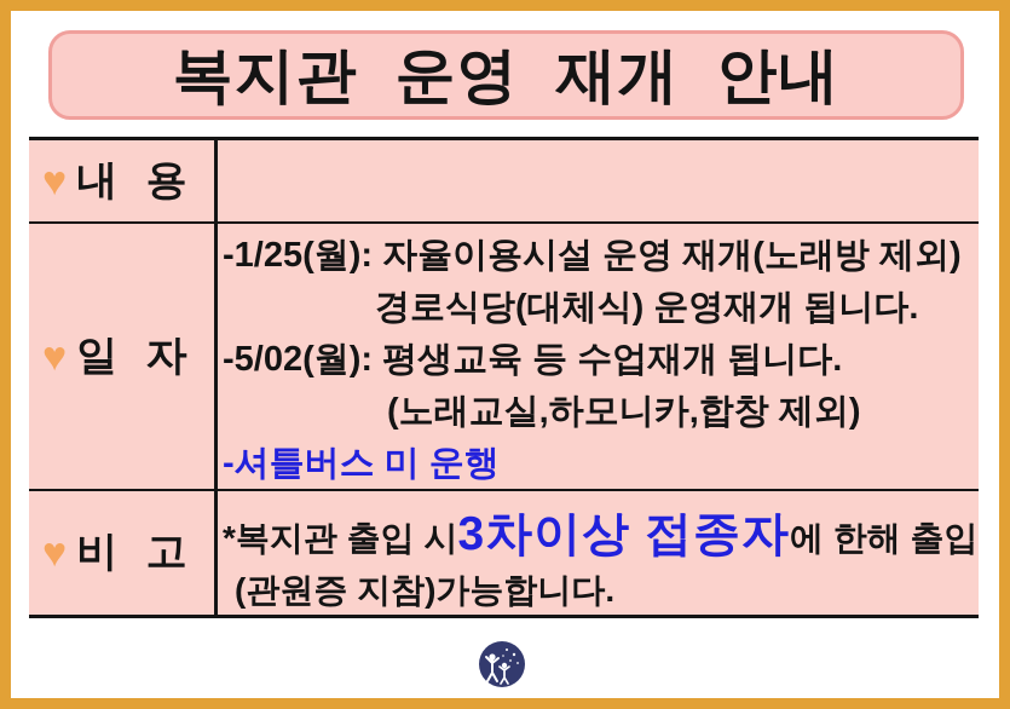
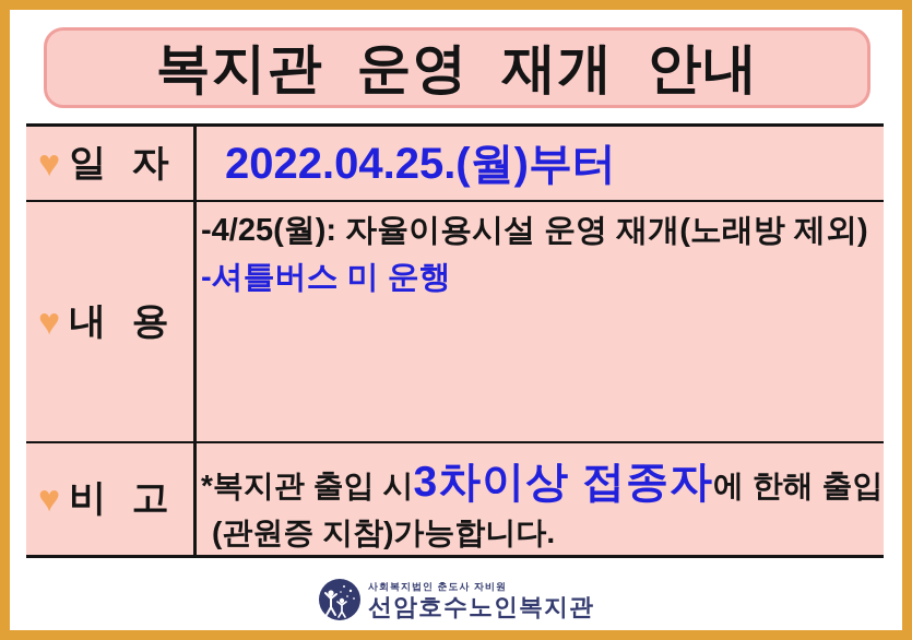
  복지관 운영 재개 안내
  ♥
- 내 용
+ 일 자
+ 2022.04.25.(월)부터
  ♥
- 일 자
+ 내 용
- -1/25(월): 자율이용시설 운영 재개(노래방 제외)
+ -4/25(월): 자율이용시설 운영 재개(노래방 제외)
- 경로식당(대체식) 운영재개 됩니다.
- -5/02(월): 평생교육 등 수업재개 됩니다.
- (노래교실,하모니카,합창 제외)
  -셔틀버스 미 운행
  ♥
  비 고
  *복지관 출입 시
  3차이상 접종자
  에 한해 출입
  (관원증 지참)가능합니다.
+ 사회복지법인 춘도사 자비원
+ 선암호수노인복지관
